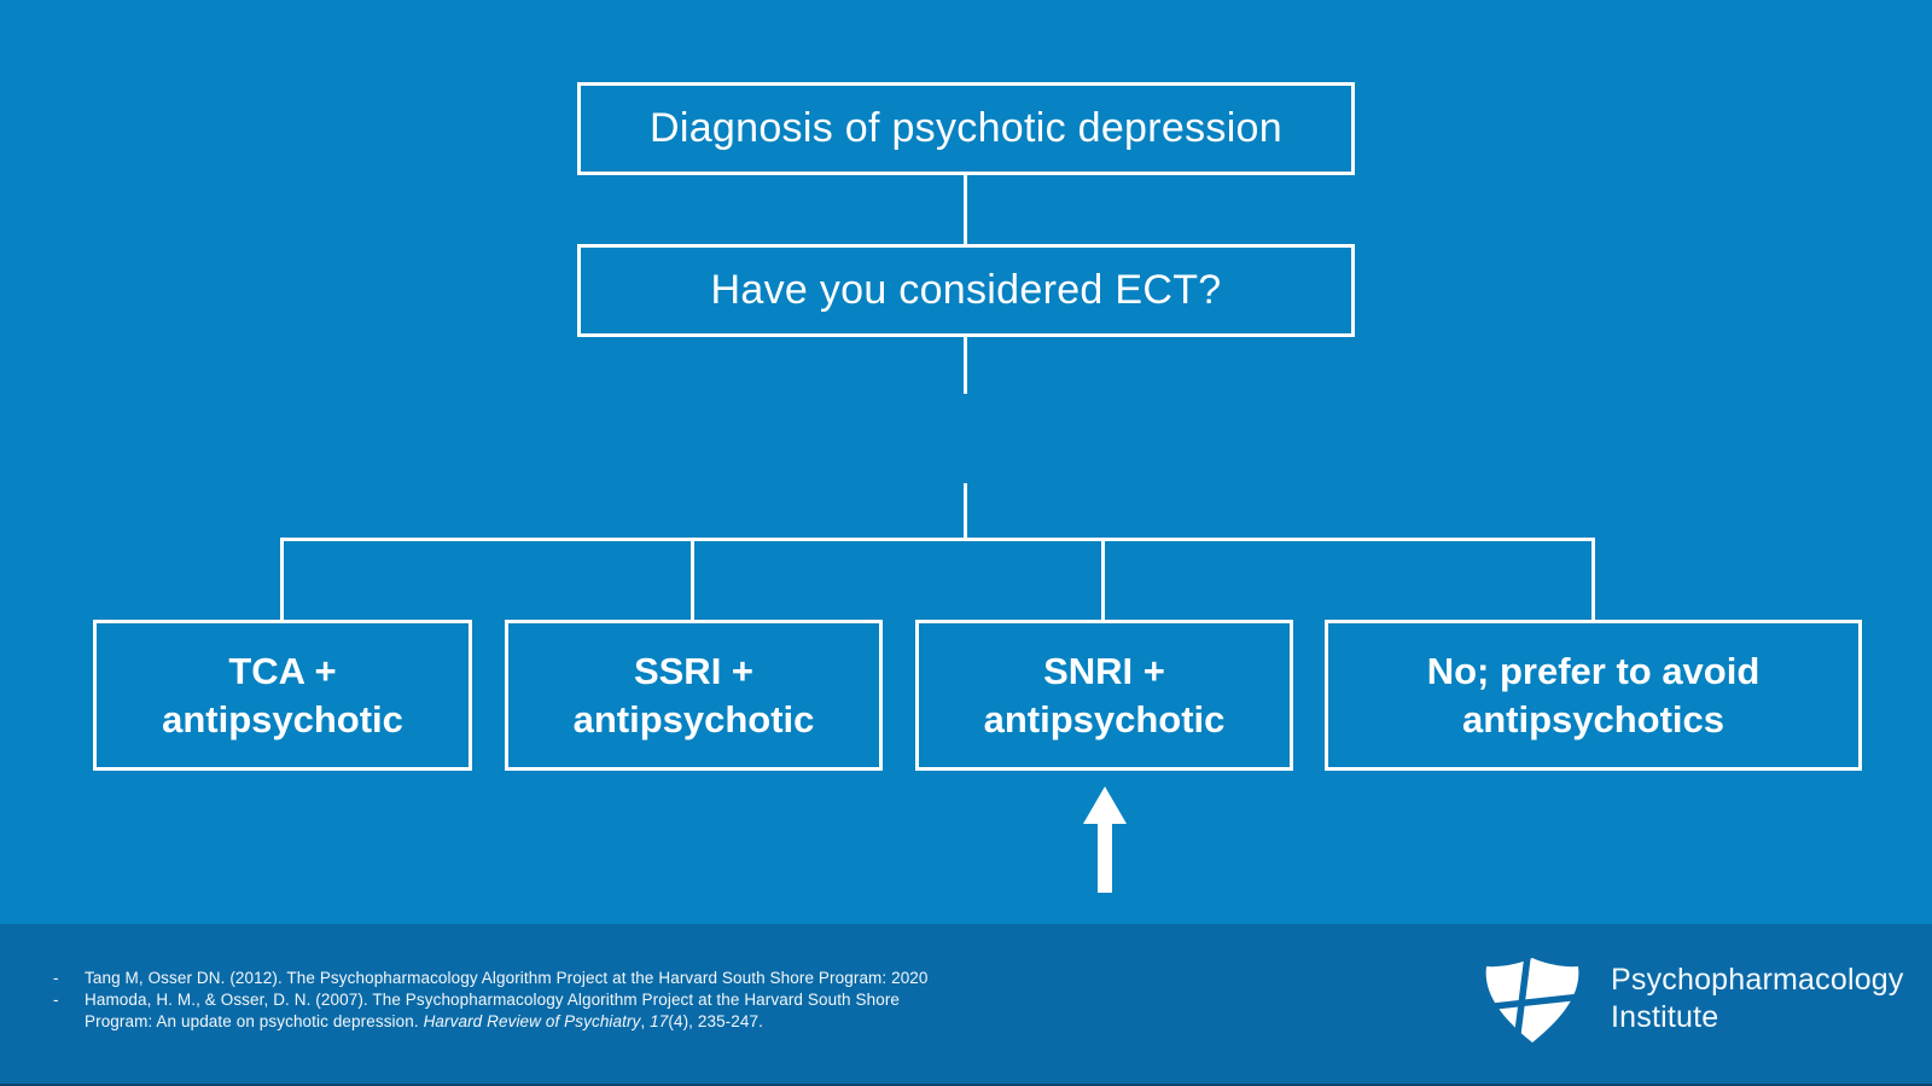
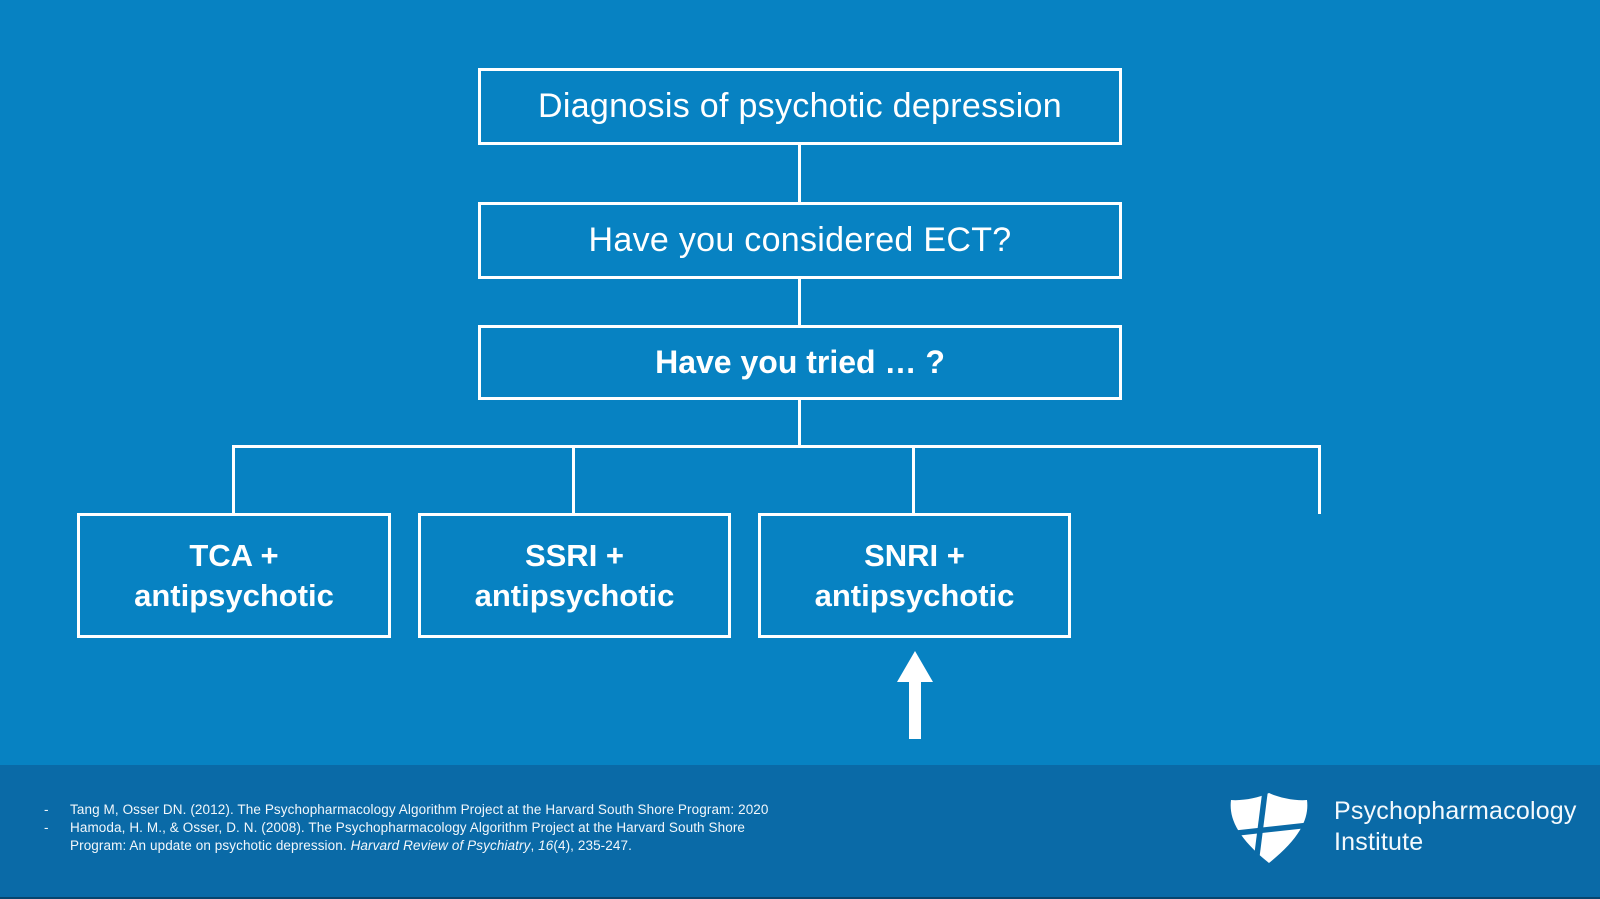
  Diagnosis of psychotic depression
  Have you considered ECT?
+ Have you tried … ?
  TCA +
  antipsychotic
  SSRI +
  antipsychotic
  SNRI +
  antipsychotic
- No; prefer to avoid
- antipsychotics
  -
  Tang M, Osser DN. (2012). The Psychopharmacology Algorithm Project at the Harvard South Shore Program: 2020
  -
- Hamoda, H. M., & Osser, D. N. (2007). The Psychopharmacology Algorithm Project at the Harvard South Shore
+ Hamoda, H. M., & Osser, D. N. (2008). The Psychopharmacology Algorithm Project at the Harvard South Shore
- Program: An update on psychotic depression. Harvard Review of Psychiatry, 17(4), 235-247.
+ Program: An update on psychotic depression. Harvard Review of Psychiatry, 16(4), 235-247.
  Psychopharmacology
  Institute
